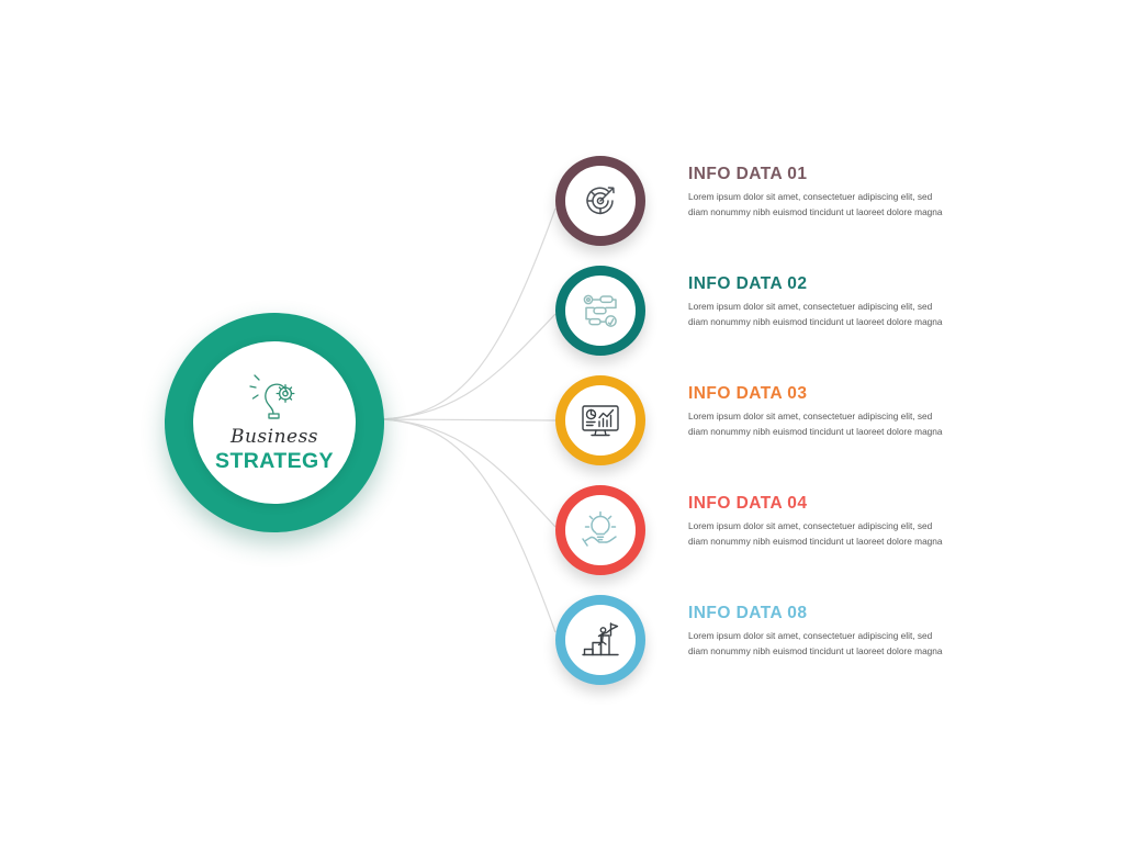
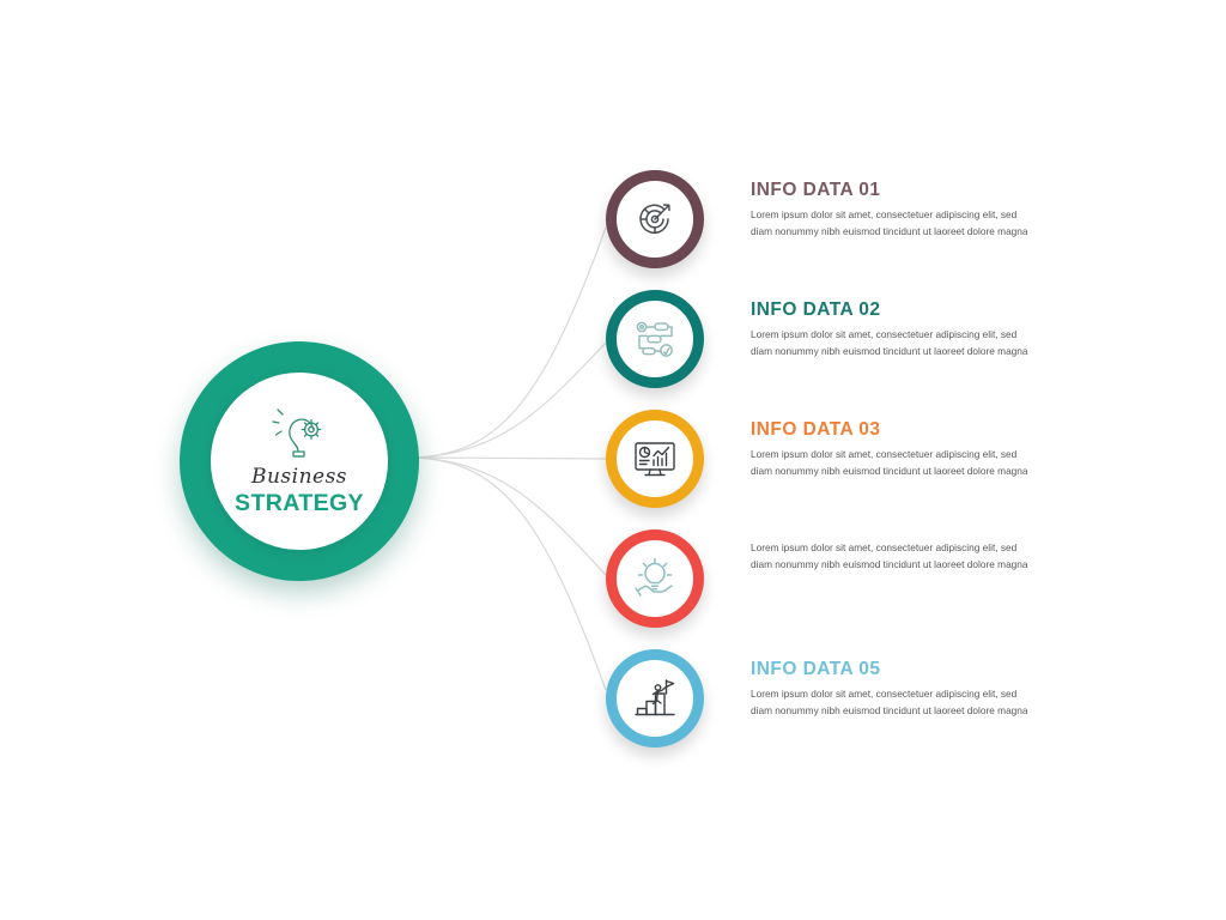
  Business
  STRATEGY
  INFO DATA 01
  Lorem ipsum dolor sit amet, consectetuer adipiscing elit, sed diam nonummy nibh euismod tincidunt ut laoreet dolore magna
  INFO DATA 02
  Lorem ipsum dolor sit amet, consectetuer adipiscing elit, sed diam nonummy nibh euismod tincidunt ut laoreet dolore magna
  INFO DATA 03
  Lorem ipsum dolor sit amet, consectetuer adipiscing elit, sed diam nonummy nibh euismod tincidunt ut laoreet dolore magna
- INFO DATA 04
  Lorem ipsum dolor sit amet, consectetuer adipiscing elit, sed diam nonummy nibh euismod tincidunt ut laoreet dolore magna
- INFO DATA 08
+ INFO DATA 05
  Lorem ipsum dolor sit amet, consectetuer adipiscing elit, sed diam nonummy nibh euismod tincidunt ut laoreet dolore magna
